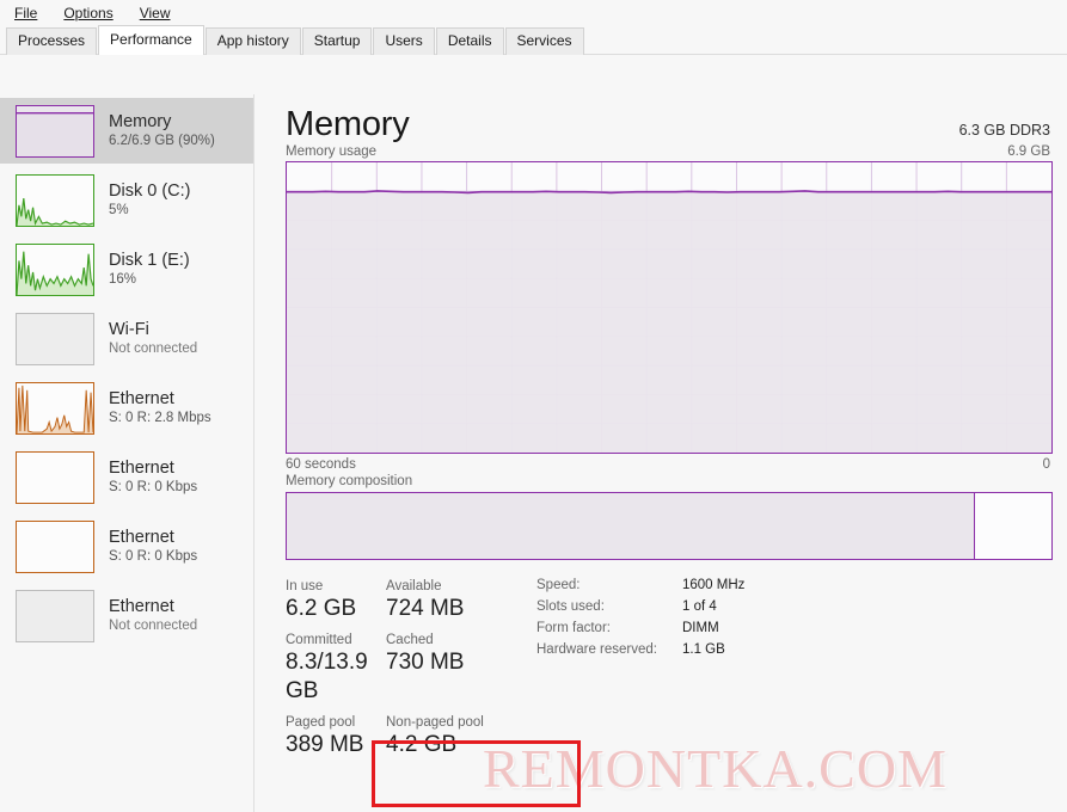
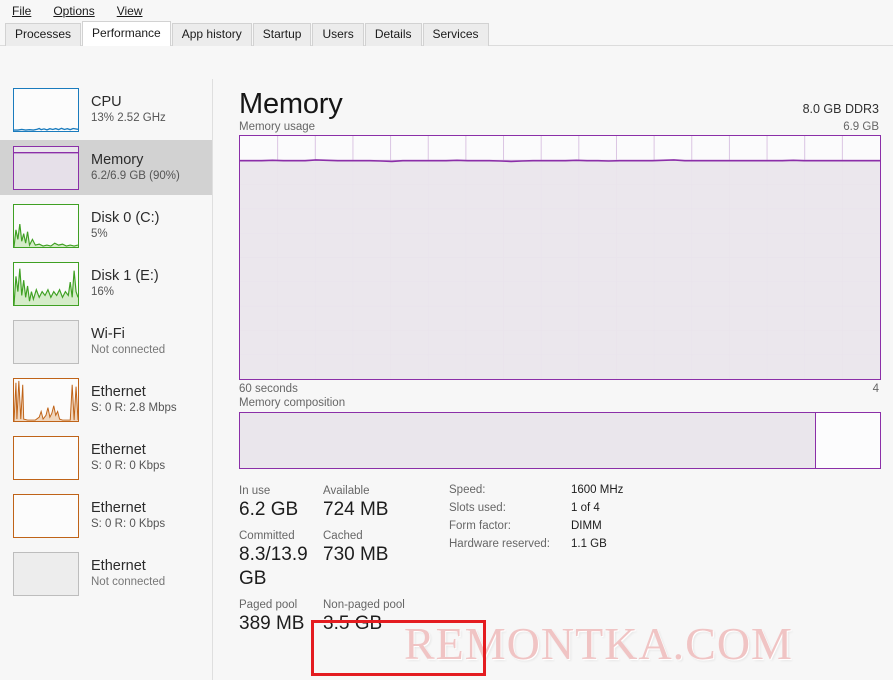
  File
  Options
  View
  Processes
  Performance
  App history
  Startup
  Users
  Details
  Services
+ CPU
+ 13% 2.52 GHz
  Memory
  6.2/6.9 GB (90%)
  Disk 0 (C:)
  5%
  Disk 1 (E:)
  16%
  Wi-Fi
  Not connected
  Ethernet
  S: 0 R: 2.8 Mbps
  Ethernet
  S: 0 R: 0 Kbps
  Ethernet
  S: 0 R: 0 Kbps
  Ethernet
  Not connected
  Memory
- 6.3 GB DDR3
+ 8.0 GB DDR3
  Memory usage
  6.9 GB
  60 seconds
- 0
+ 4
  Memory composition
  In use
  Available
  6.2 GB
  724 MB
  Committed
  Cached
  8.3/13.9 GB
  730 MB
  Paged pool
  Non-paged pool
  389 MB
- 4.2 GB
+ 3.5 GB
  Speed:
  1600 MHz
  Slots used:
  1 of 4
  Form factor:
  DIMM
  Hardware reserved:
  1.1 GB
  REMONTKA.COM
